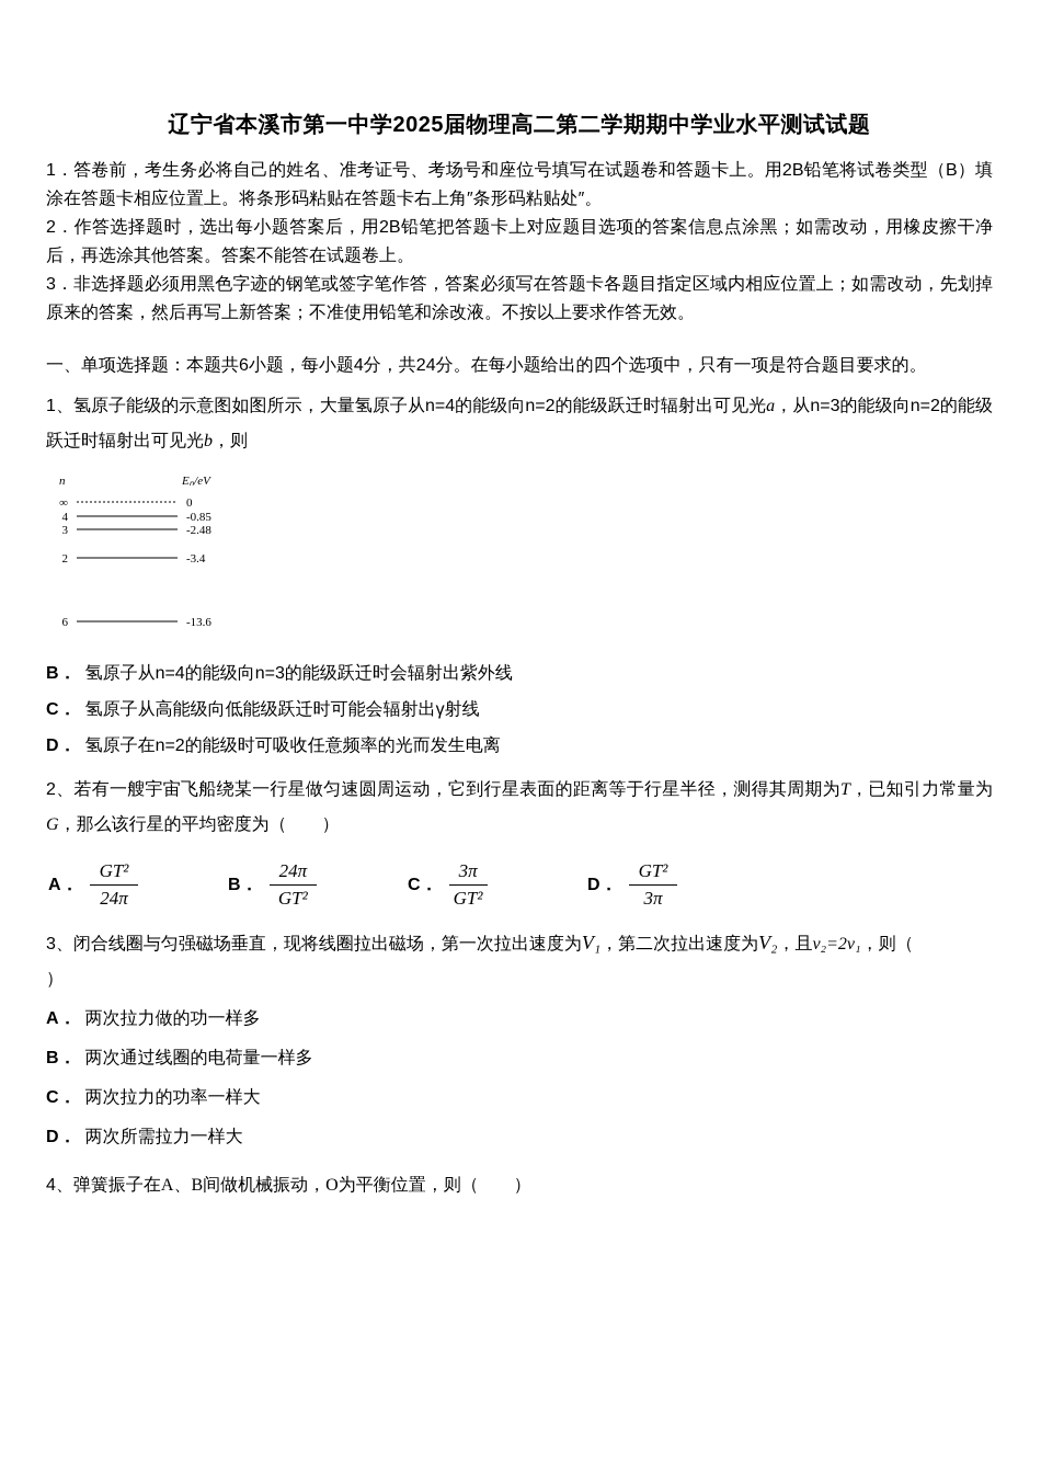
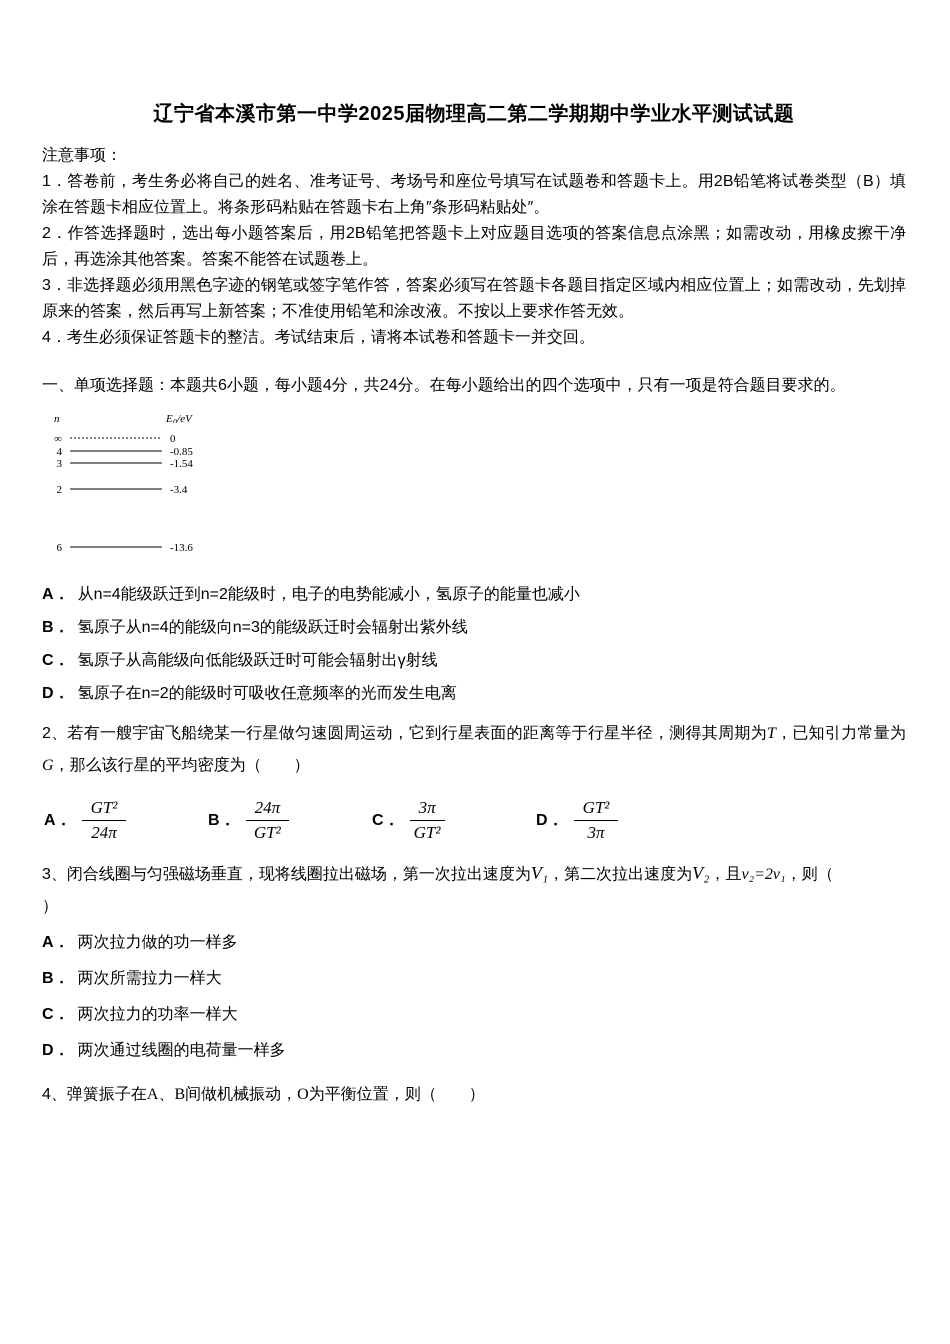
  辽宁省本溪市第一中学2025届物理高二第二学期期中学业水平测试试题
+ 注意事项：
  1．答卷前，考生务必将自己的姓名、准考证号、考场号和座位号填写在试题卷和答题卡上。用2B铅笔将试卷类型（B）填涂在答题卡相应位置上。将条形码粘贴在答题卡右上角″条形码粘贴处″。
  2．作答选择题时，选出每小题答案后，用2B铅笔把答题卡上对应题目选项的答案信息点涂黑；如需改动，用橡皮擦干净后，再选涂其他答案。答案不能答在试题卷上。
  3．非选择题必须用黑色字迹的钢笔或签字笔作答，答案必须写在答题卡各题目指定区域内相应位置上；如需改动，先划掉原来的答案，然后再写上新答案；不准使用铅笔和涂改液。不按以上要求作答无效。
+ 4．考生必须保证答题卡的整洁。考试结束后，请将本试卷和答题卡一并交回。
  一、单项选择题：本题共6小题，每小题4分，共24分。在每小题给出的四个选项中，只有一项是符合题目要求的。
- 1、氢原子能级的示意图如图所示，大量氢原子从n=4的能级向n=2的能级跃迁时辐射出可见光a，从n=3的能级向n=2的能级跃迁时辐射出可见光b，则
  n
  Eₙ/eV
  ∞
  0
  4
  -0.85
  3
- -2.48
+ -1.54
  2
  -3.4
  6
  -13.6
+ A． 从n=4能级跃迁到n=2能级时，电子的电势能减小，氢原子的能量也减小
  B． 氢原子从n=4的能级向n=3的能级跃迁时会辐射出紫外线
  C． 氢原子从高能级向低能级跃迁时可能会辐射出γ射线
  D． 氢原子在n=2的能级时可吸收任意频率的光而发生电离
  2、若有一艘宇宙飞船绕某一行星做匀速圆周运动，它到行星表面的距离等于行星半径，测得其周期为T，已知引力常量为G，那么该行星的平均密度为（ ）
  A．
  GT²
  24π
  B．
  24π
  GT²
  C．
  3π
  GT²
  D．
  GT²
  3π
  3、闭合线圈与匀强磁场垂直，现将线圈拉出磁场，第一次拉出速度为V₁，第二次拉出速度为V₂，且v₂=2v₁，则（
  ）
  A． 两次拉力做的功一样多
- B． 两次通过线圈的电荷量一样多
+ B． 两次所需拉力一样大
  C． 两次拉力的功率一样大
- D． 两次所需拉力一样大
+ D． 两次通过线圈的电荷量一样多
  4、弹簧振子在A、B间做机械振动，O为平衡位置，则（ ）
